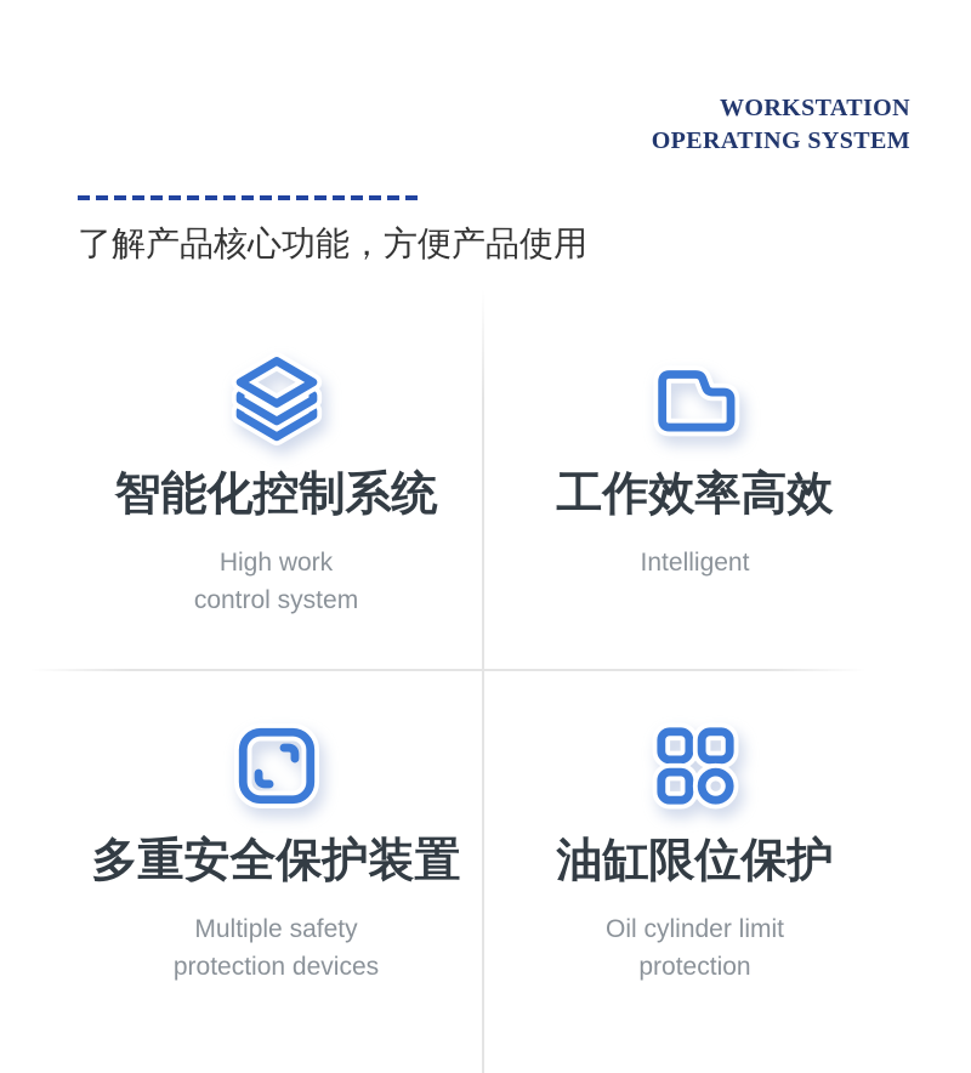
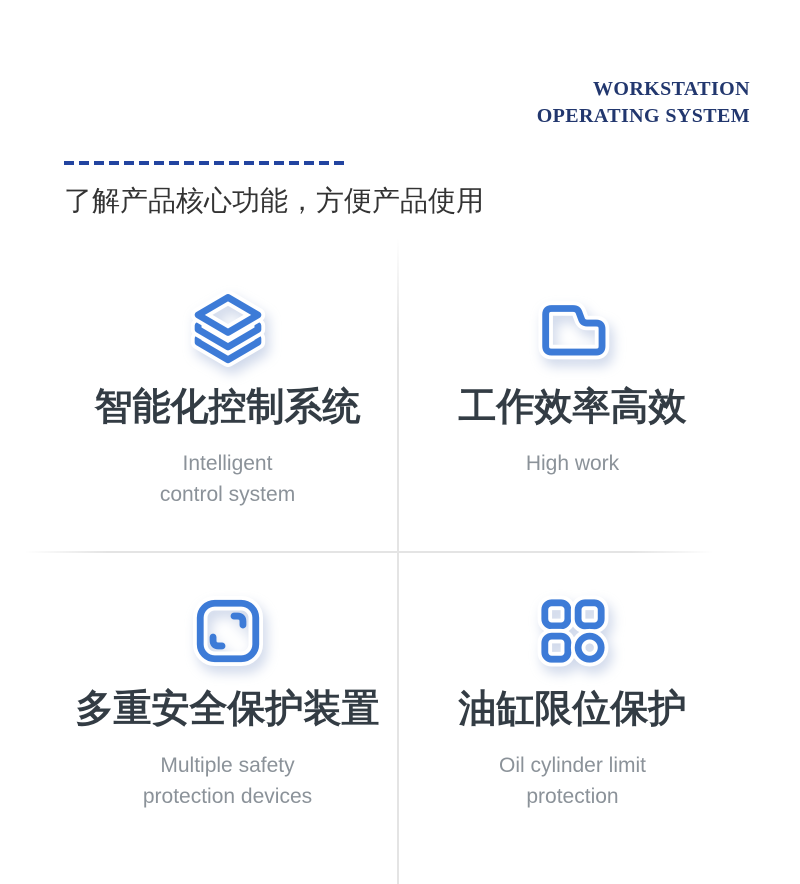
  WORKSTATION
  OPERATING SYSTEM
  了解产品核心功能，方便产品使用
  智能化控制系统
- High work
+ Intelligent
  control system
  工作效率高效
- Intelligent
+ High work
  多重安全保护装置
  Multiple safety
  protection devices
  油缸限位保护
  Oil cylinder limit
  protection
